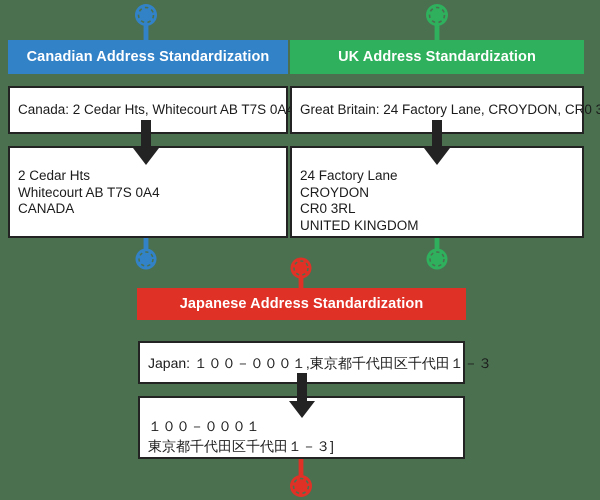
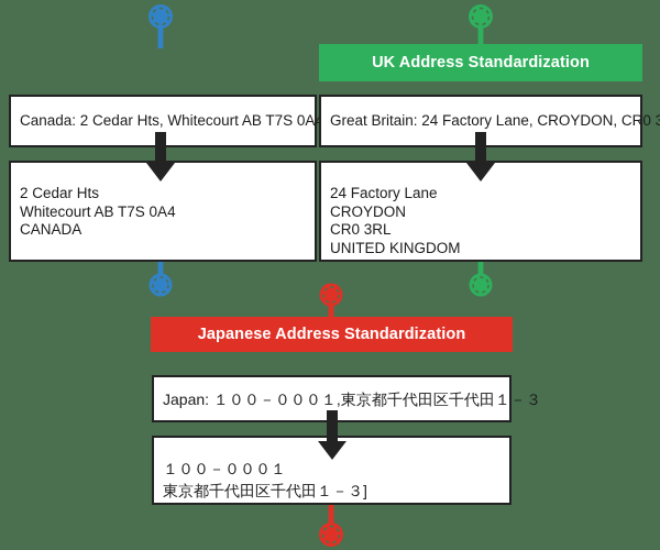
- Canadian Address Standardization
  Canada: 2 Cedar Hts, Whitecourt AB T7S 0A
  2 Cedar Hts
  Whitecourt AB T7S 0A4
  CANADA
  UK Address Standardization
  Great Britain: 24 Factory Lane, CROYDON, CR0 3
  24 Factory Lane
  CROYDON
  CR0 3RL
  UNITED KINGDOM
  Japanese Address Standardization
  Japan: １００－０００１,東京都千代田区千代田１－３
  １００－０００１
  東京都千代田区千代田１－３]
